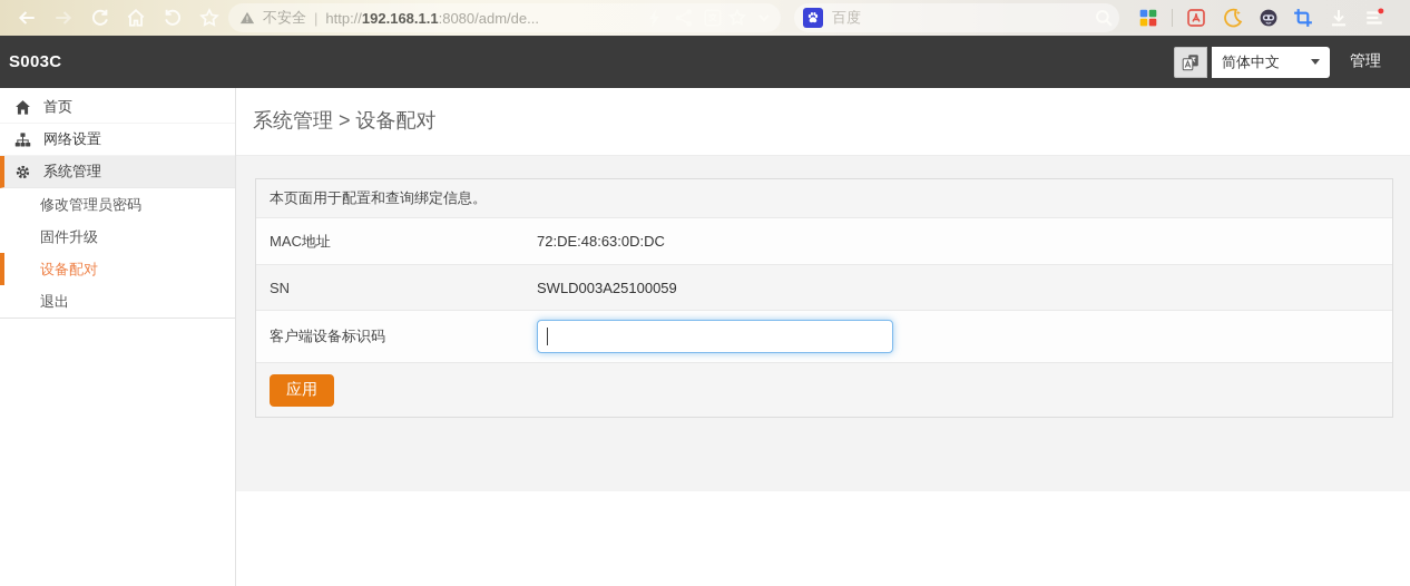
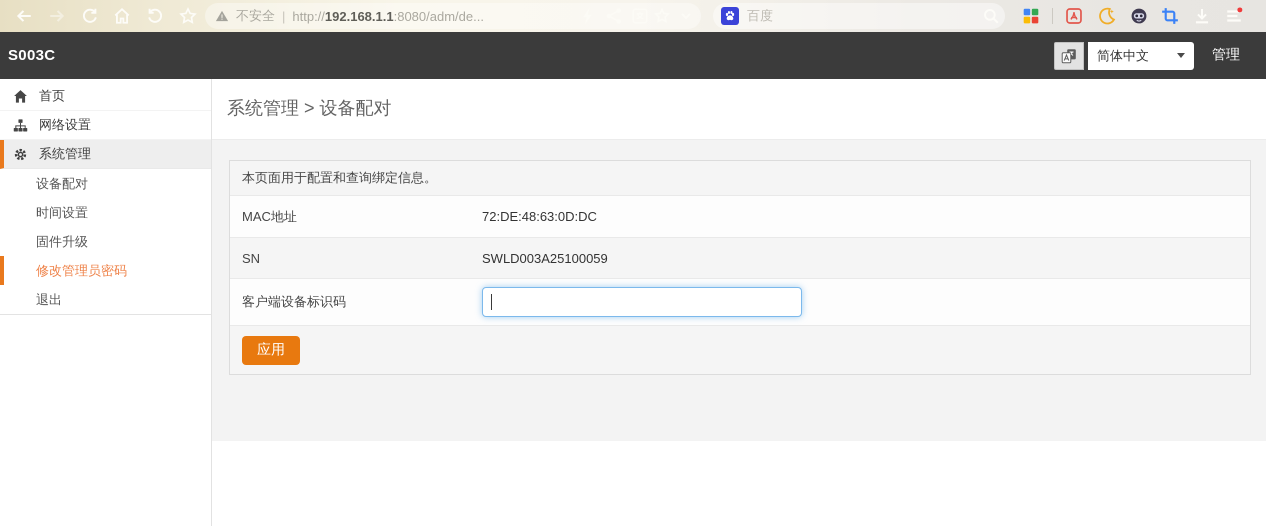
  不安全
  |
  http://192.168.1.1:8080/adm/de...
  百度
  S003C
  简体中文
  管理
  首页
  网络设置
  系统管理
- 修改管理员密码
+ 设备配对
+ 时间设置
  固件升级
- 设备配对
+ 修改管理员密码
  退出
  系统管理 > 设备配对
  本页面用于配置和查询绑定信息。
  MAC地址
  72:DE:48:63:0D:DC
  SN
  SWLD003A25100059
  客户端设备标识码
  应用
